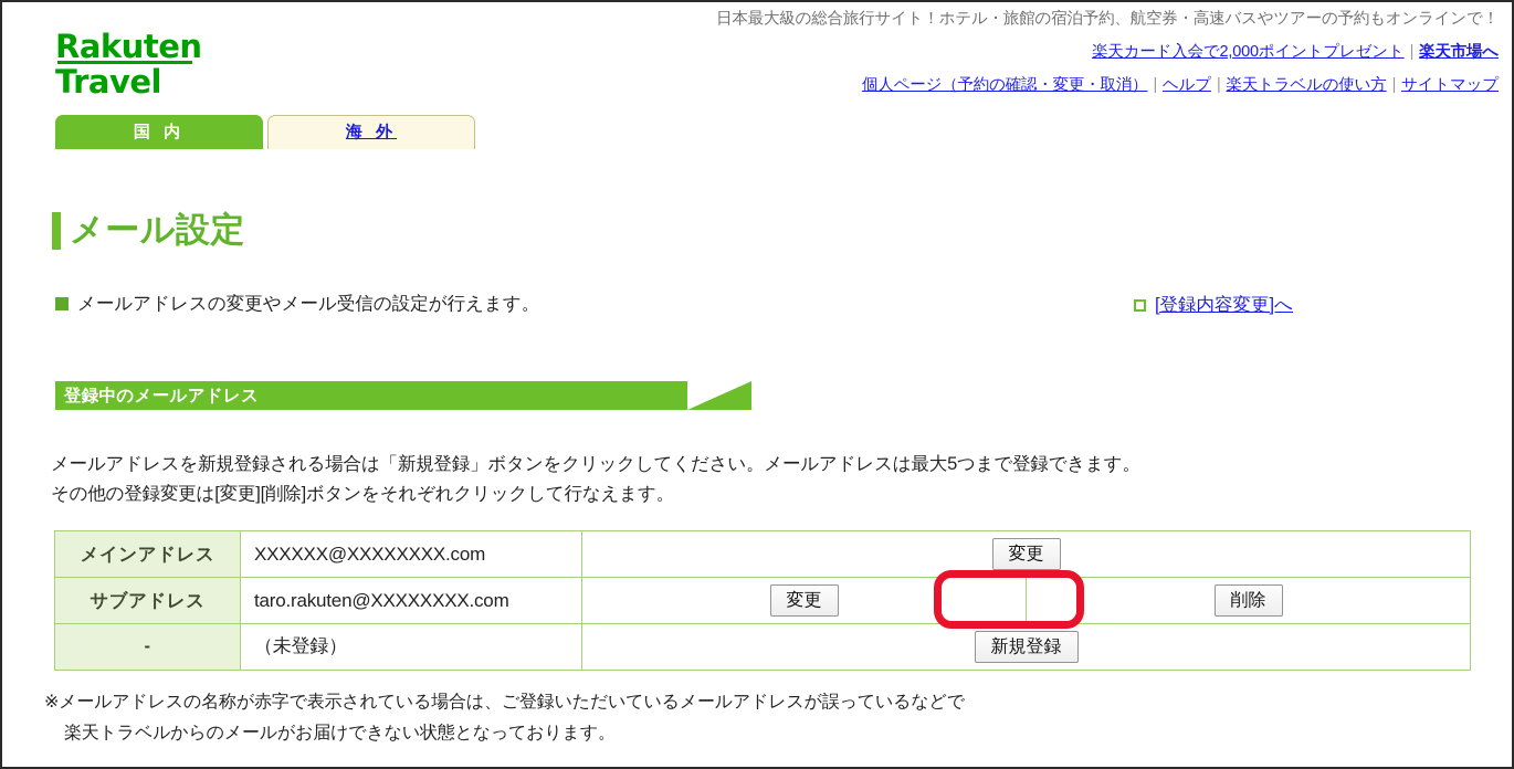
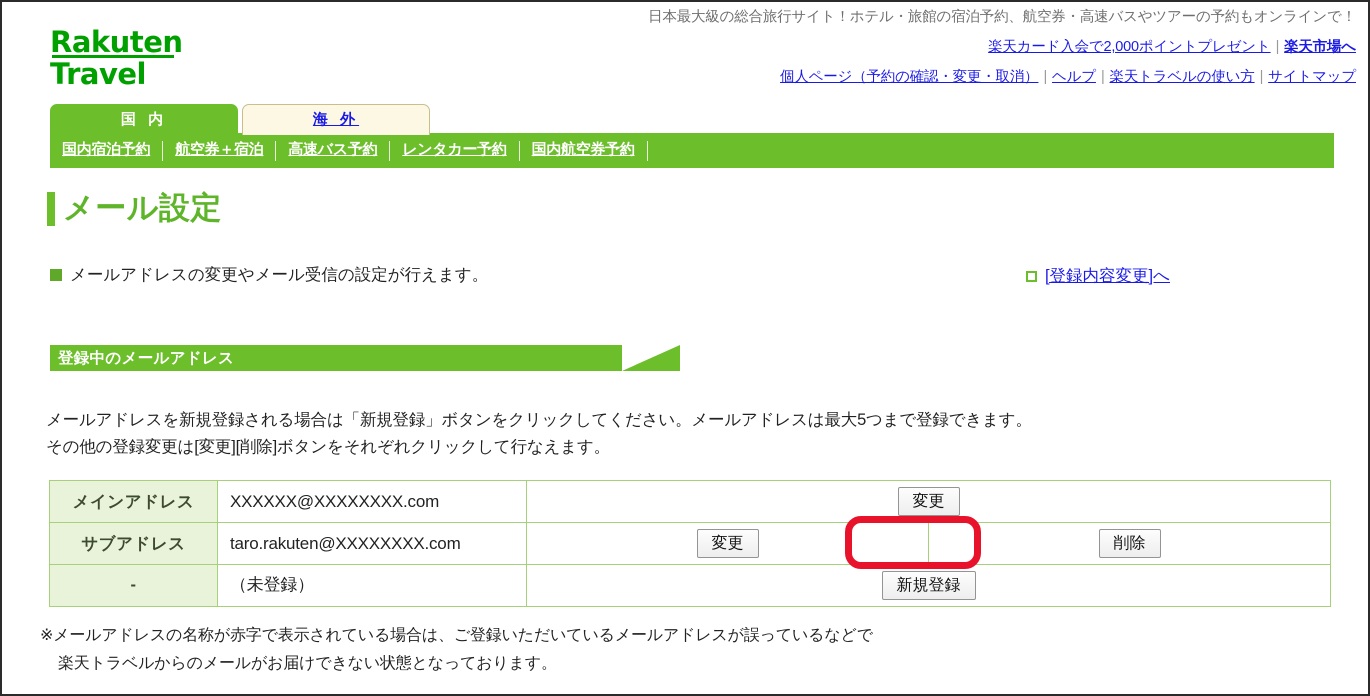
  Rakuten
  Travel
  日本最大級の総合旅行サイト！ホテル・旅館の宿泊予約、航空券・高速バスやツアーの予約もオンラインで！
  楽天カード入会で2,000ポイントプレゼント | 楽天市場へ
  個人ページ（予約の確認・変更・取消） | ヘルプ | 楽天トラベルの使い方 | サイトマップ
  国 内
  海 外
+ 国内宿泊予約
+ 航空券＋宿泊
+ 高速バス予約
+ レンタカー予約
+ 国内航空券予約
  メール設定
  メールアドレスの変更やメール受信の設定が行えます。
  [登録内容変更]へ
  登録中のメールアドレス
  メールアドレスを新規登録される場合は「新規登録」ボタンをクリックしてください。メールアドレスは最大5つまで登録できます。
  その他の登録変更は[変更][削除]ボタンをそれぞれクリックして行なえます。
  メインアドレス	XXXXXX@XXXXXXXX.com	変更
  サブアドレス	taro.rakuten@XXXXXXXX.com	変更	削除
  -	（未登録）	新規登録
  ※メールアドレスの名称が赤字で表示されている場合は、ご登録いただいているメールアドレスが誤っているなどで
  楽天トラベルからのメールがお届けできない状態となっております。
